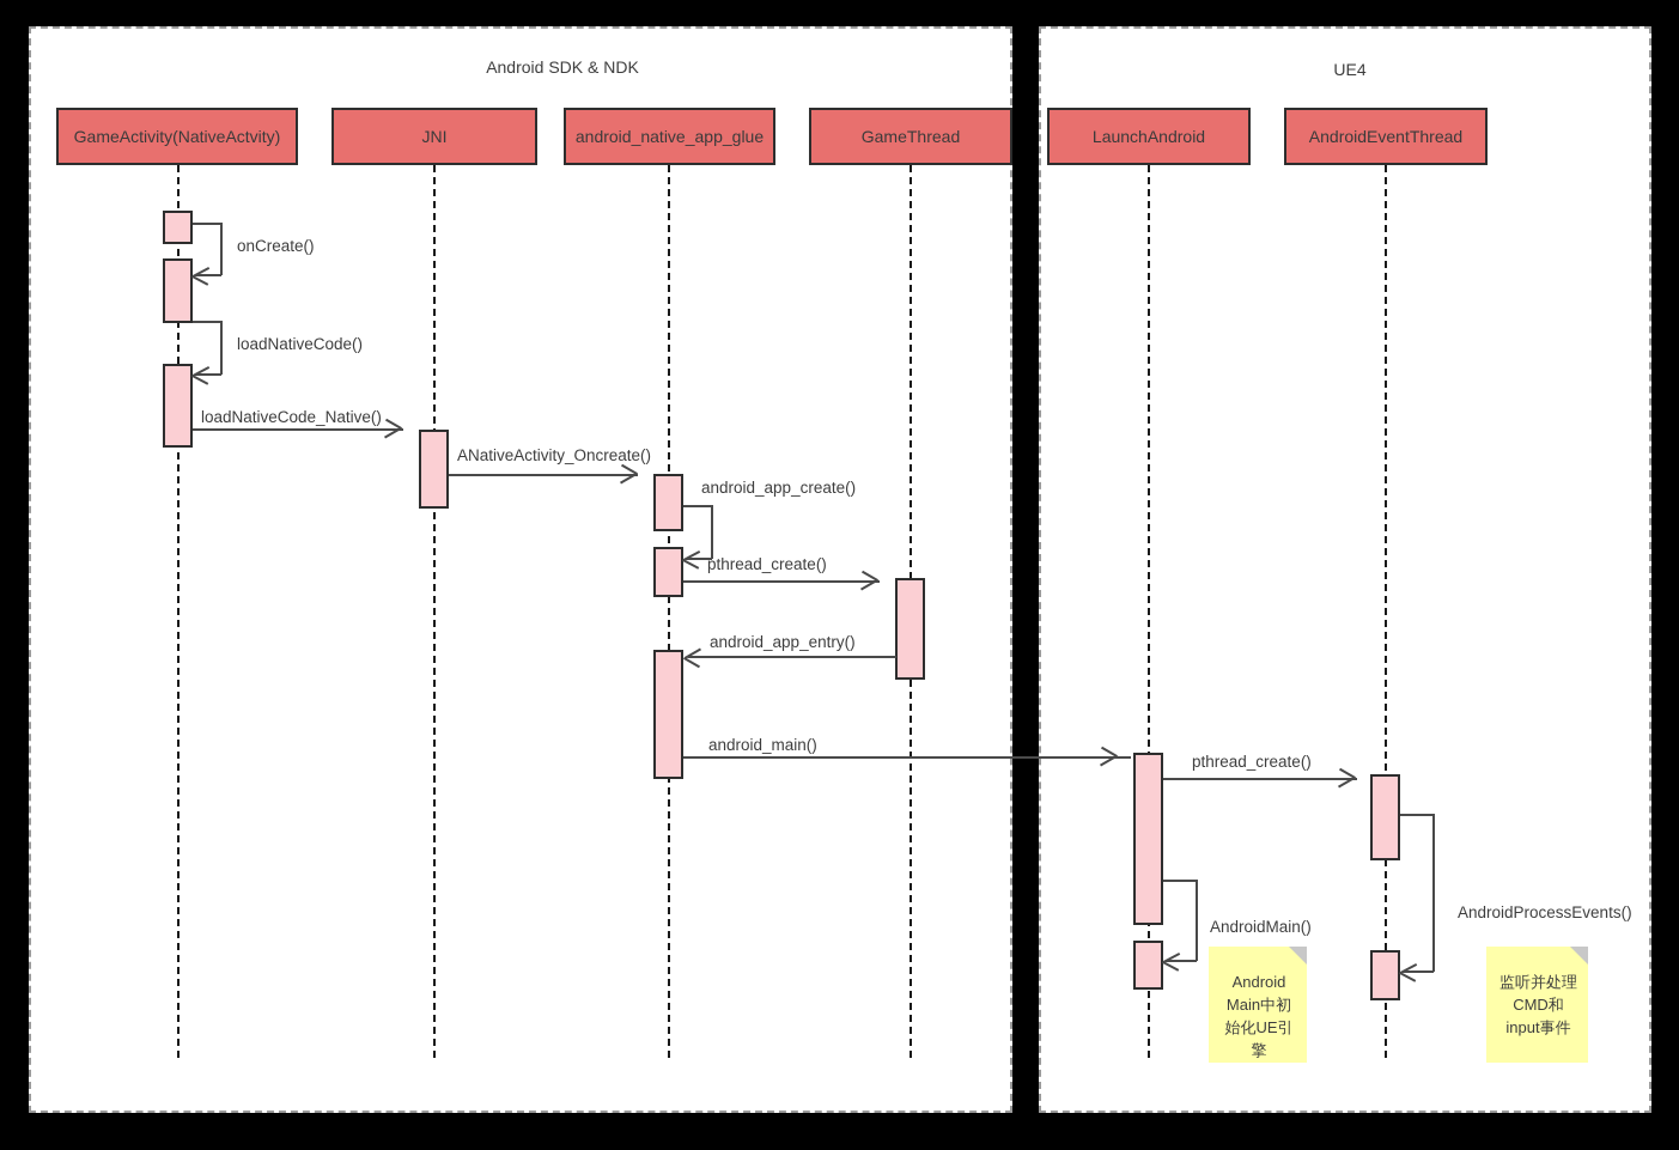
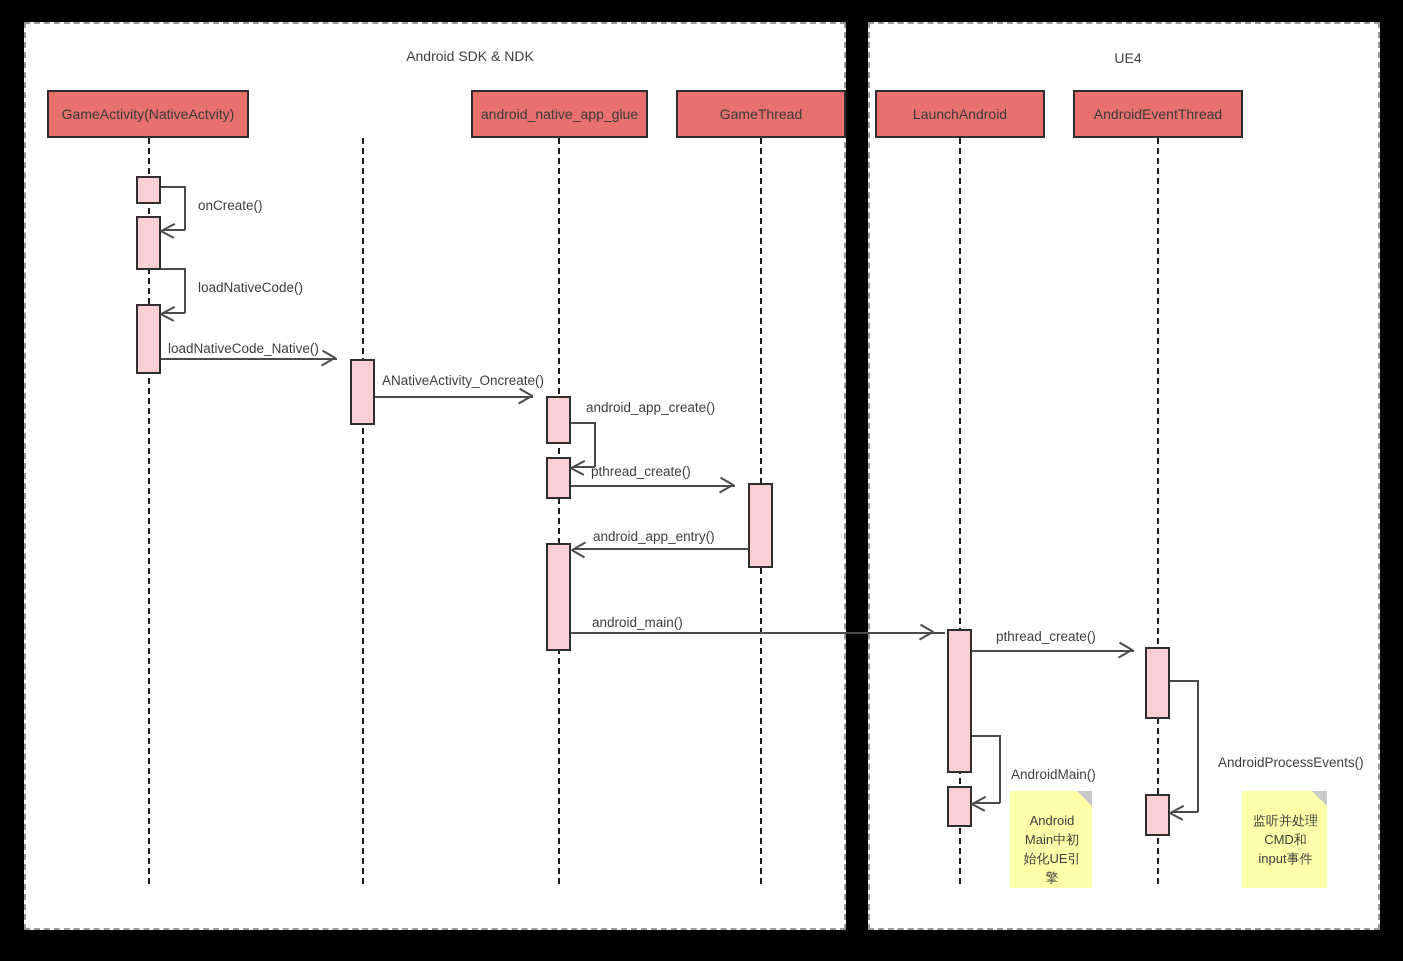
  Android SDK & NDK
  UE4
  GameActivity(NativeActvity)
- JNI
  android_native_app_glue
  GameThread
  LaunchAndroid
  AndroidEventThread
  onCreate()
  loadNativeCode()
  loadNativeCode_Native()
  ANativeActivity_Oncreate()
  android_app_create()
  pthread_create()
  android_app_entry()
  android_main()
  pthread_create()
  AndroidMain()
  AndroidProcessEvents()
  Android Main中初始化UE引擎
  监听并处理CMD和input事件
